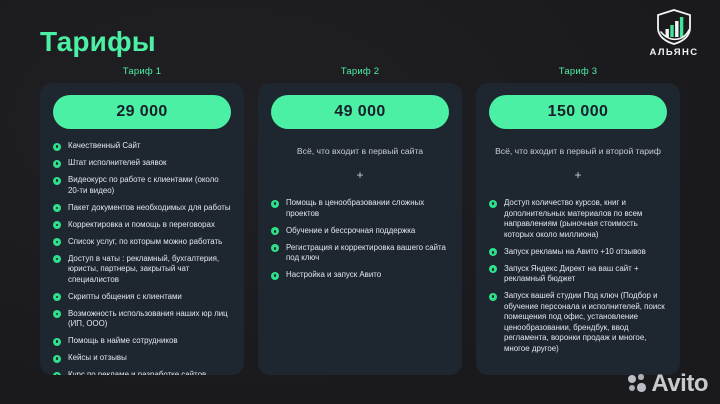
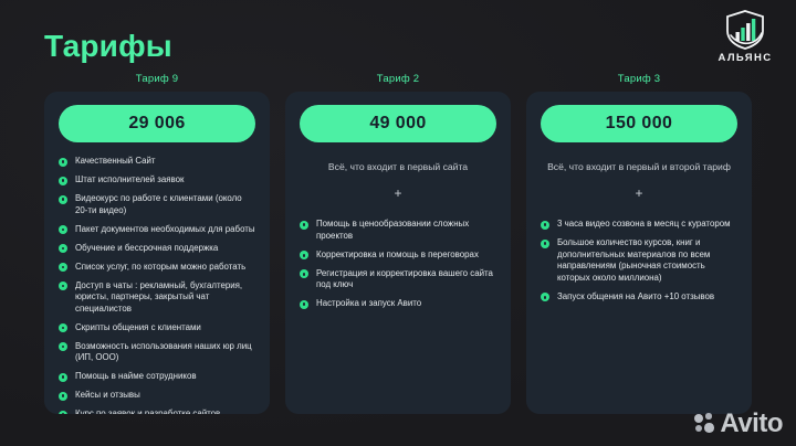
  Тарифы
  АЛЬЯНС
- Тариф 1
+ Тариф 9
- 29 000
+ 29 006
  Качественный Сайт
  Штат исполнителей заявок
  Видеокурс по работе с клиентами (около 20-ти видео)
  Пакет документов необходимых для работы
- Корректировка и помощь в переговорах
+ Обучение и бессрочная поддержка
  Список услуг, по которым можно работать
  Доступ в чаты : рекламный, бухгалтерия, юристы, партнеры, закрытый чат специалистов
  Скрипты общения с клиентами
  Возможность использования наших юр лиц (ИП, ООО)
  Помощь в найме сотрудников
  Кейсы и отзывы
- Курс по рекламе и разработке сайтов
+ Курс по заявок и разработке сайтов
  Тариф 2
  49 000
  Всё, что входит в первый сайта
  +
  Помощь в ценообразовании сложных проектов
- Обучение и бессрочная поддержка
+ Корректировка и помощь в переговорах
  Регистрация и корректировка вашего сайта под ключ
  Настройка и запуск Авито
  Тариф 3
  150 000
  Всё, что входит в первый и второй тариф
  +
+ 3 часа видео созвона в месяц с куратором
- Доступ количество курсов, книг и дополнительных материалов по всем направлениям (рыночная стоимость которых около миллиона)
+ Большое количество курсов, книг и дополнительных материалов по всем направлениям (рыночная стоимость которых около миллиона)
- Запуск рекламы на Авито +10 отзывов
+ Запуск общения на Авито +10 отзывов
- Запуск Яндекс Директ на ваш сайт + рекламный бюджет
- Запуск вашей студии Под ключ (Подбор и обучение персонала и исполнителей, поиск помещения под офис, установление ценообразовании, брендбук, ввод регламента, воронки продаж и многое, многое другое)
  Avito
